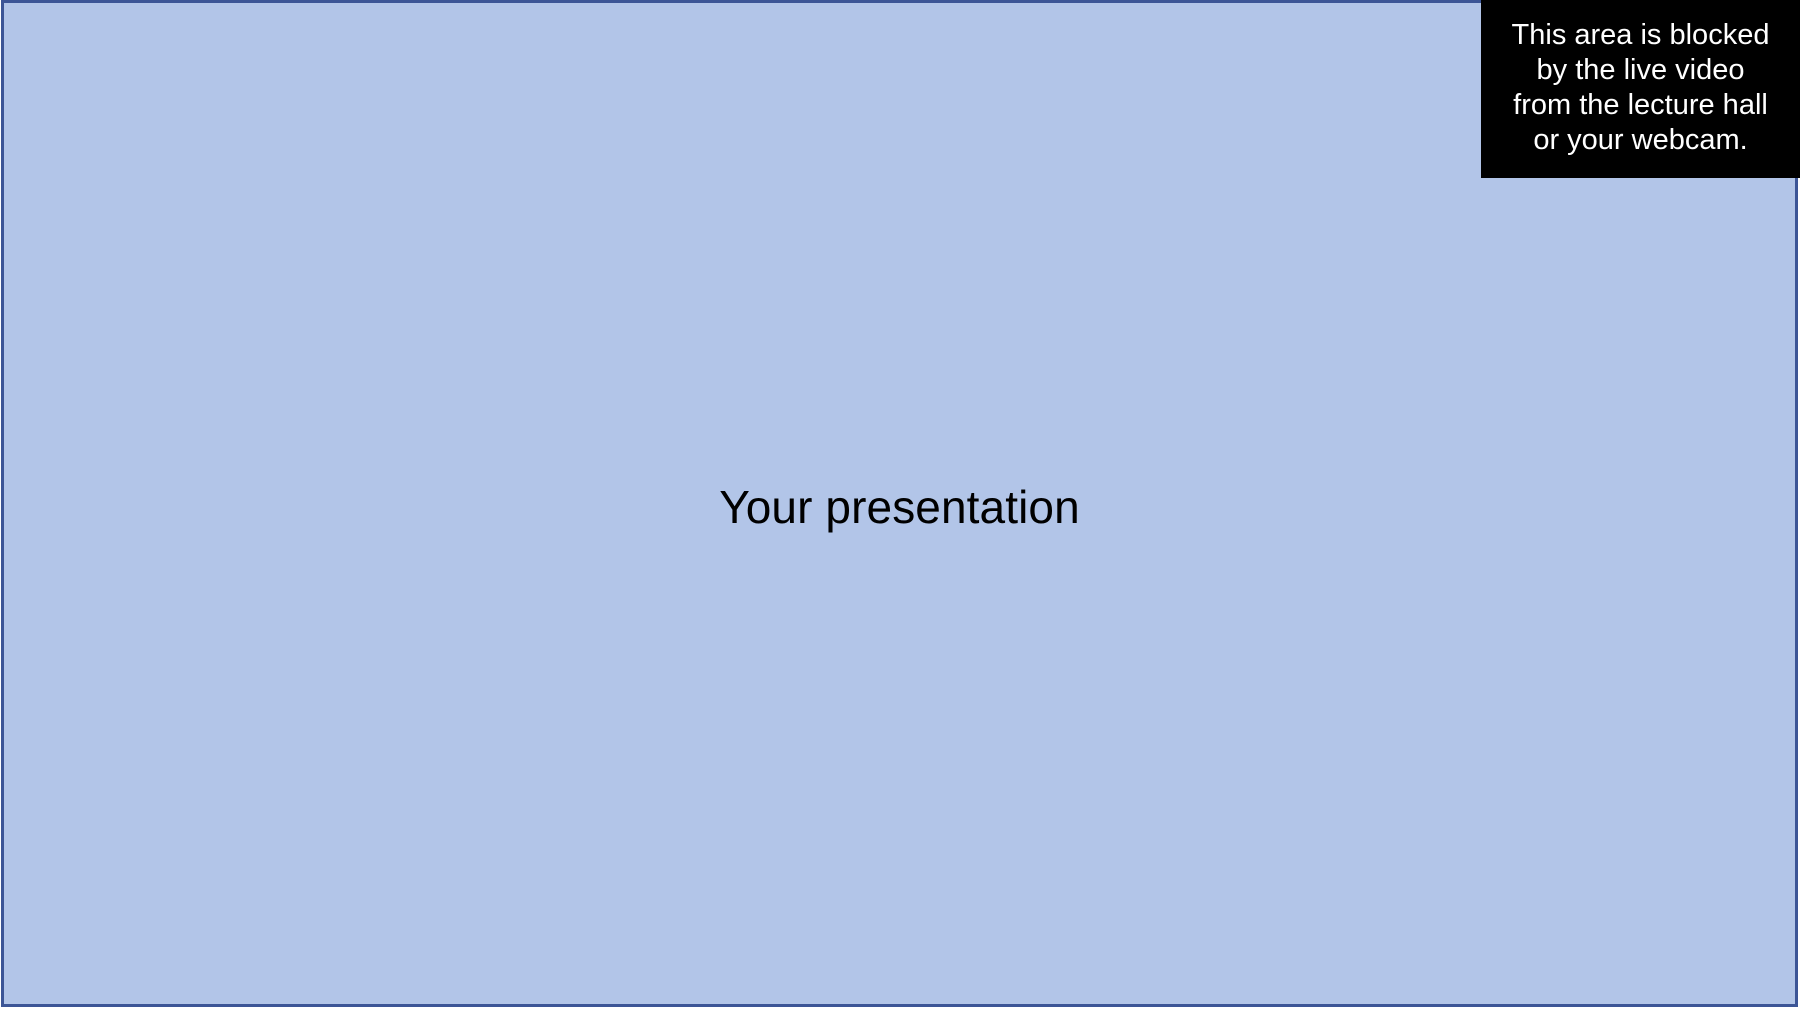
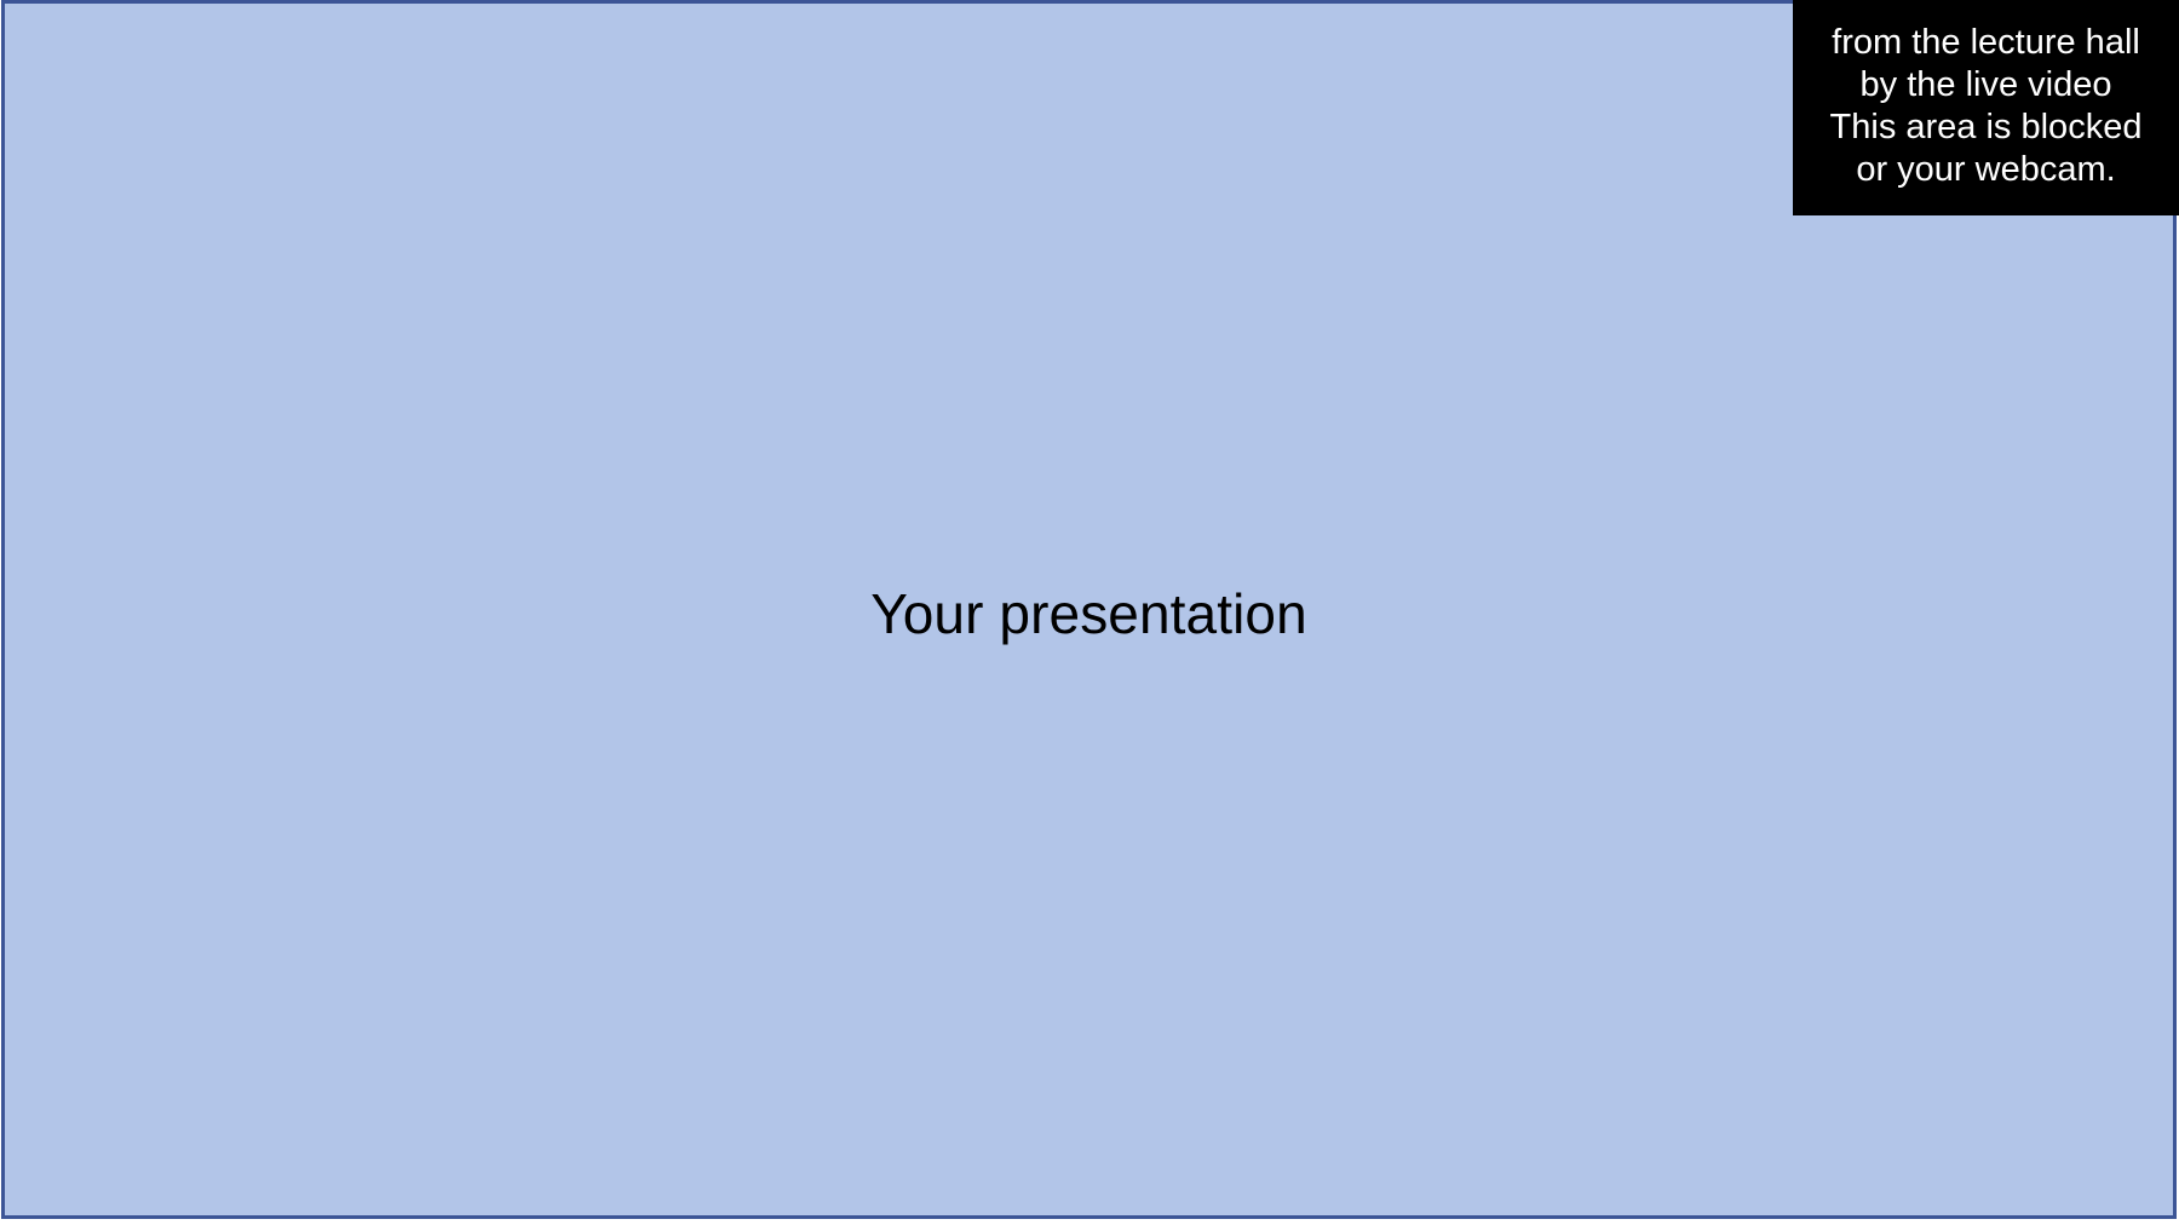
  Your presentation
- This area is blocked
+ from the lecture hall
  by the live video
- from the lecture hall
+ This area is blocked
  or your webcam.
